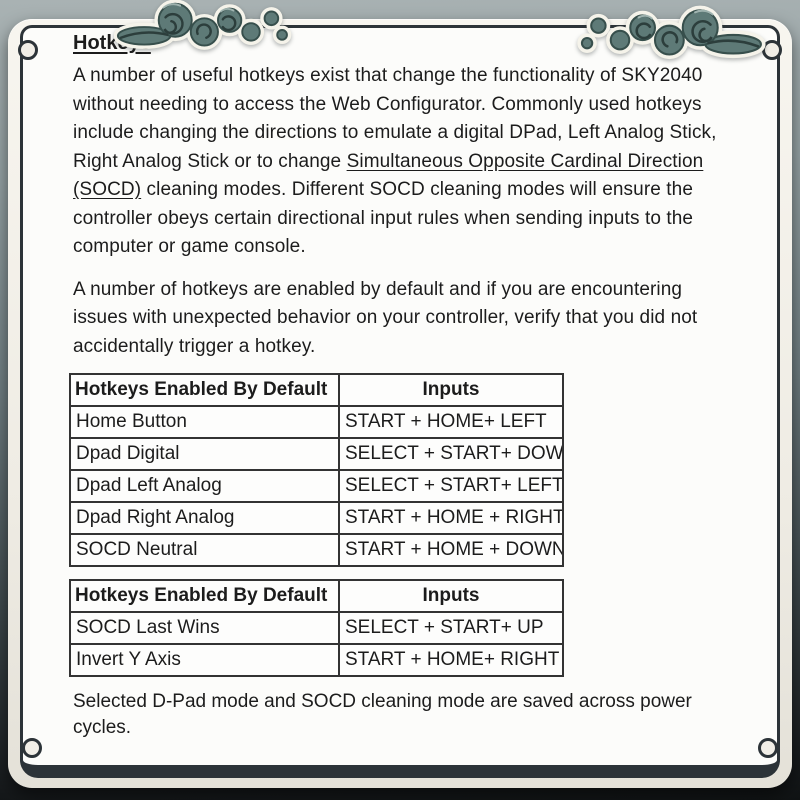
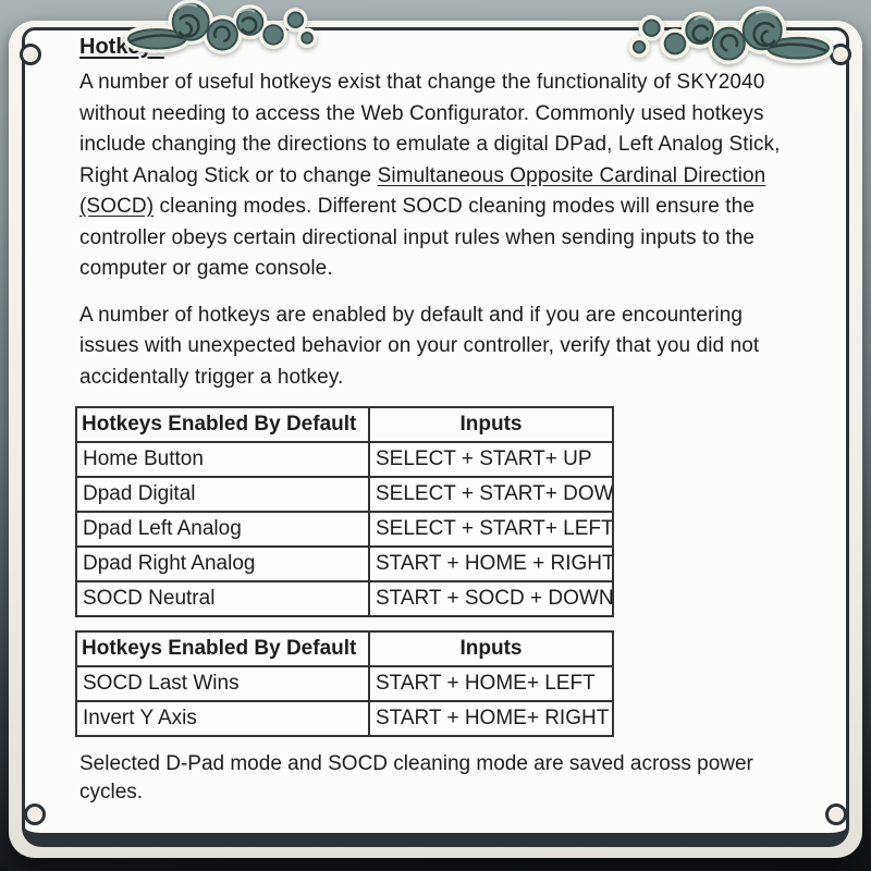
  A number of useful hotkeys exist that change the functionality of SKY2040 without needing to access the Web Configurator. Commonly used hotkeys include changing the directions to emulate a digital DPad, Left Analog Stick, Right Analog Stick or to change Simultaneous Opposite Cardinal Direction (SOCD) cleaning modes. Different SOCD cleaning modes will ensure the controller obeys certain directional input rules when sending inputs to the computer or game console.
  A number of hotkeys are enabled by default and if you are encountering issues with unexpected behavior on your controller, verify that you did not accidentally trigger a hotkey.
  Hotkeys Enabled By Default	Inputs
- Home Button	START + HOME+ LEFT
+ Home Button	SELECT + START+ UP
  Dpad Digital	SELECT + START+ DOW
  Dpad Left Analog	SELECT + START+ LEFT
  Dpad Right Analog	START + HOME + RIGHT
- SOCD Neutral	START + HOME + DOWN
+ SOCD Neutral	START + SOCD + DOWN
  Hotkeys Enabled By Default	Inputs
- SOCD Last Wins	SELECT + START+ UP
+ SOCD Last Wins	START + HOME+ LEFT
  Invert Y Axis	START + HOME+ RIGHT
  Selected D-Pad mode and SOCD cleaning mode are saved across power cycles.
